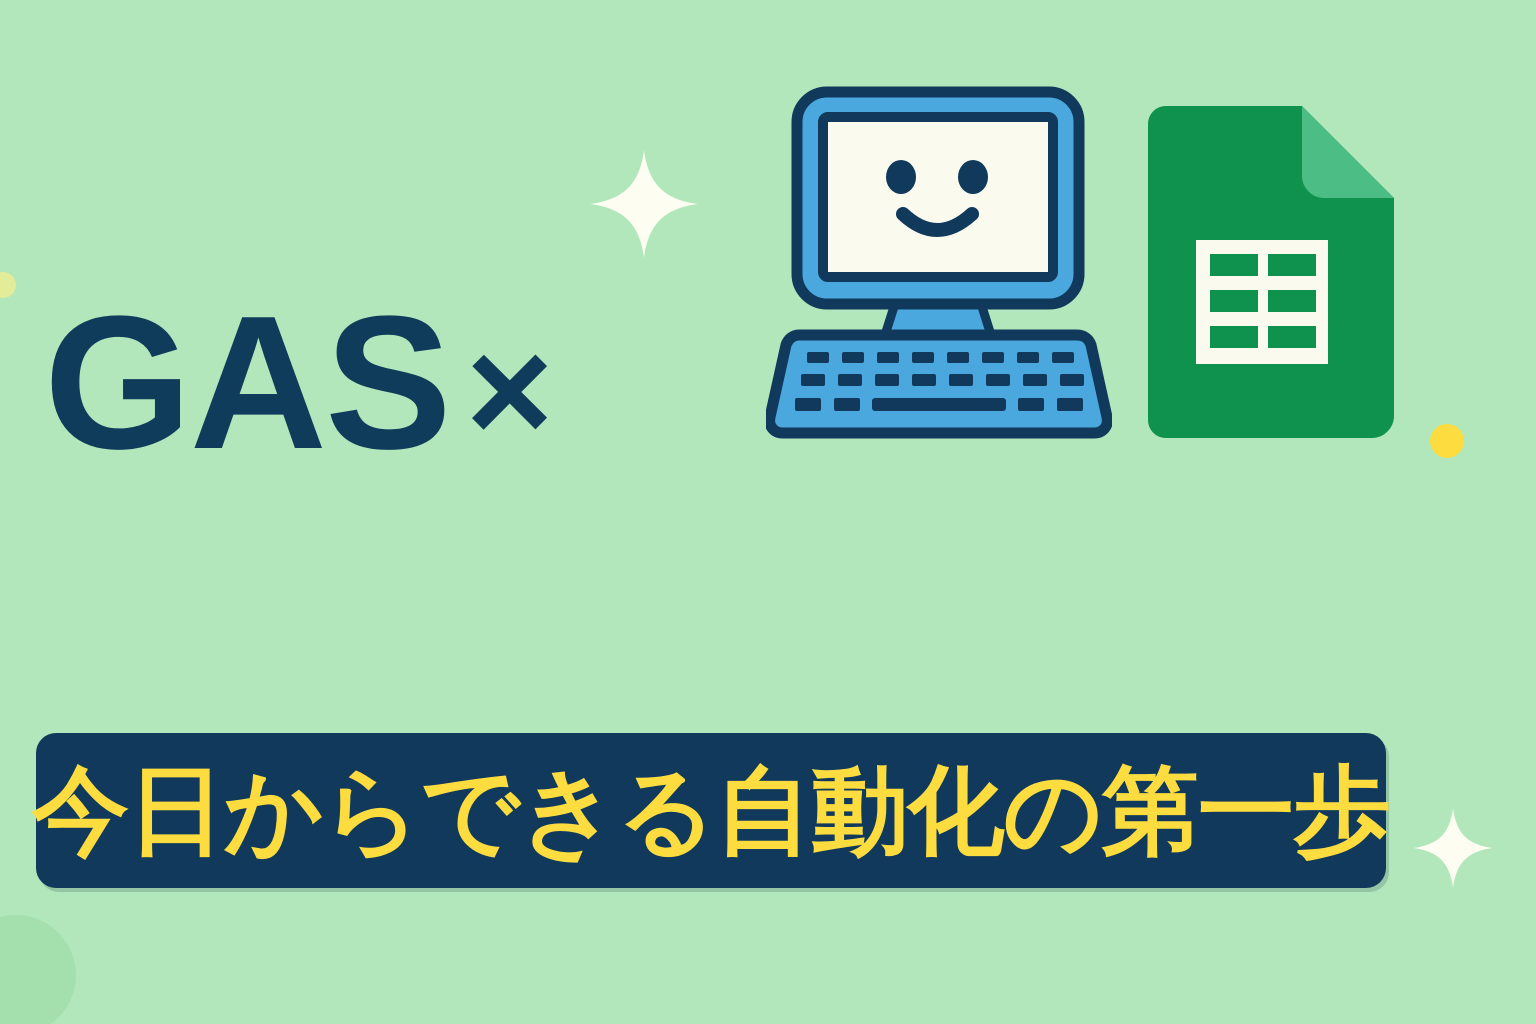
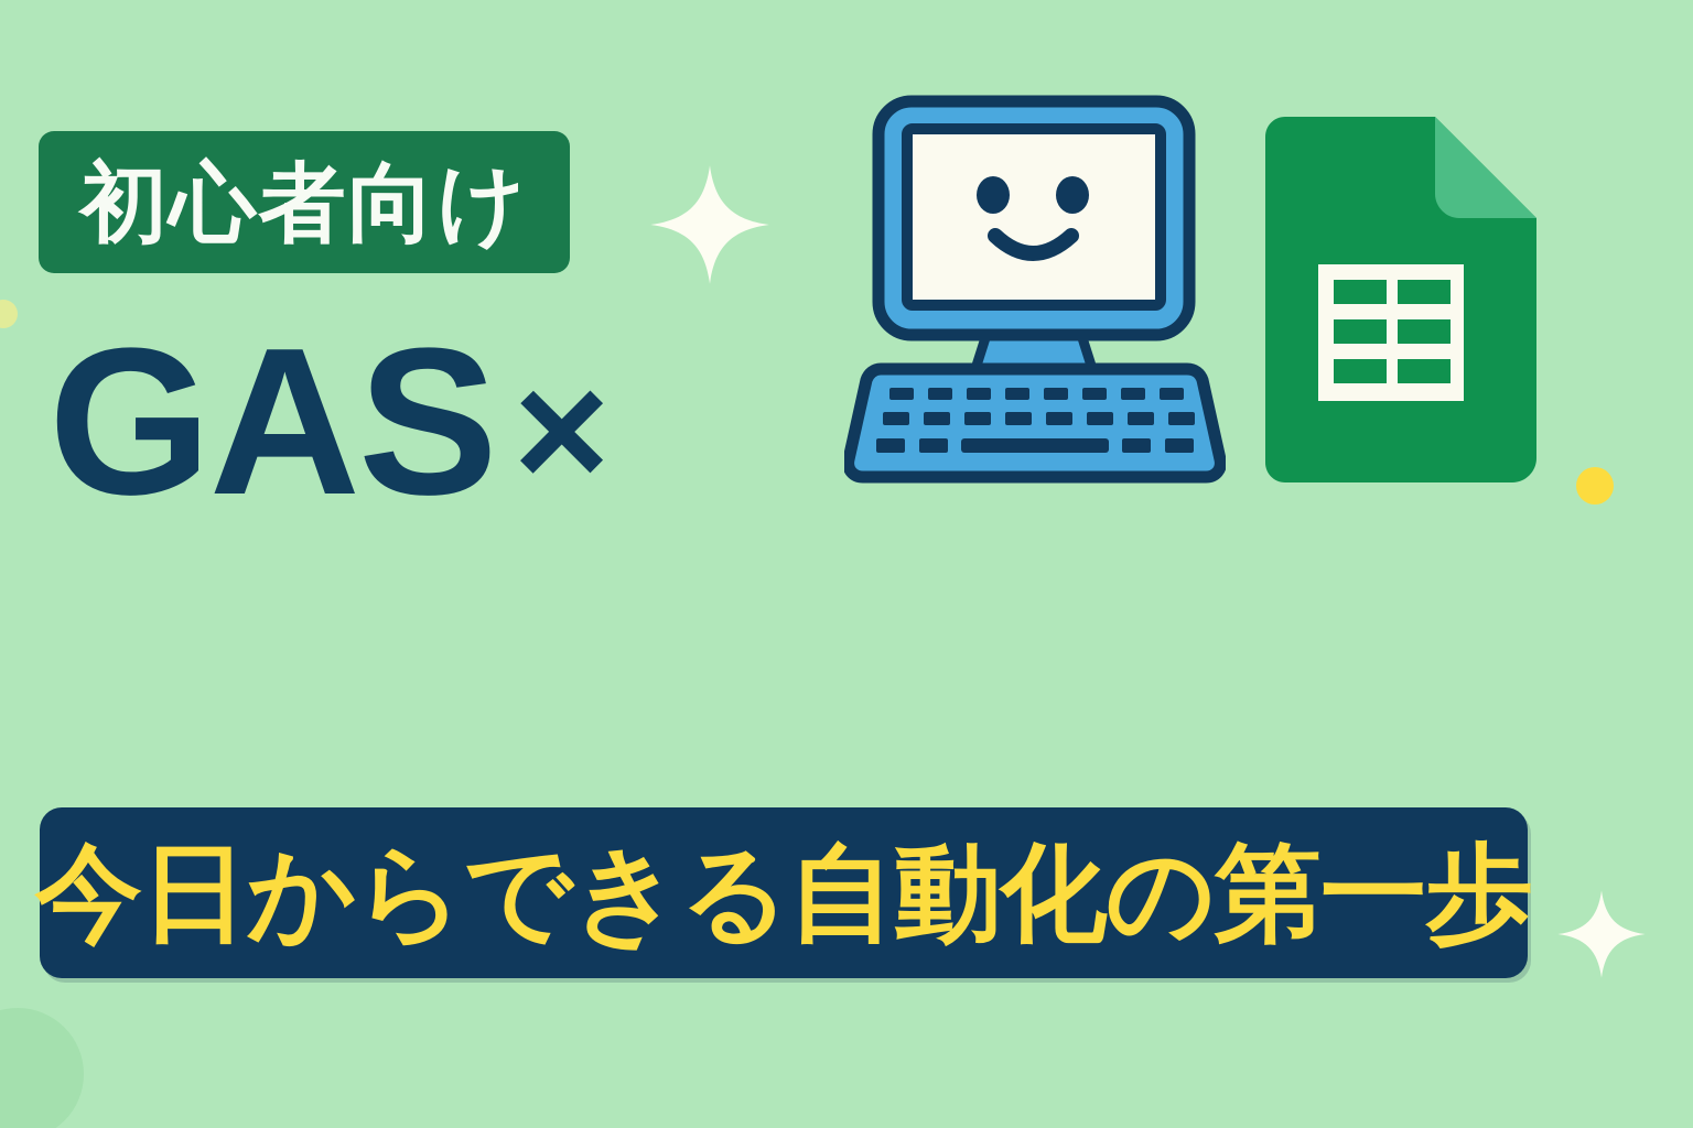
+ 初心者向け
  GAS×
  今日からできる自動化の第一歩
